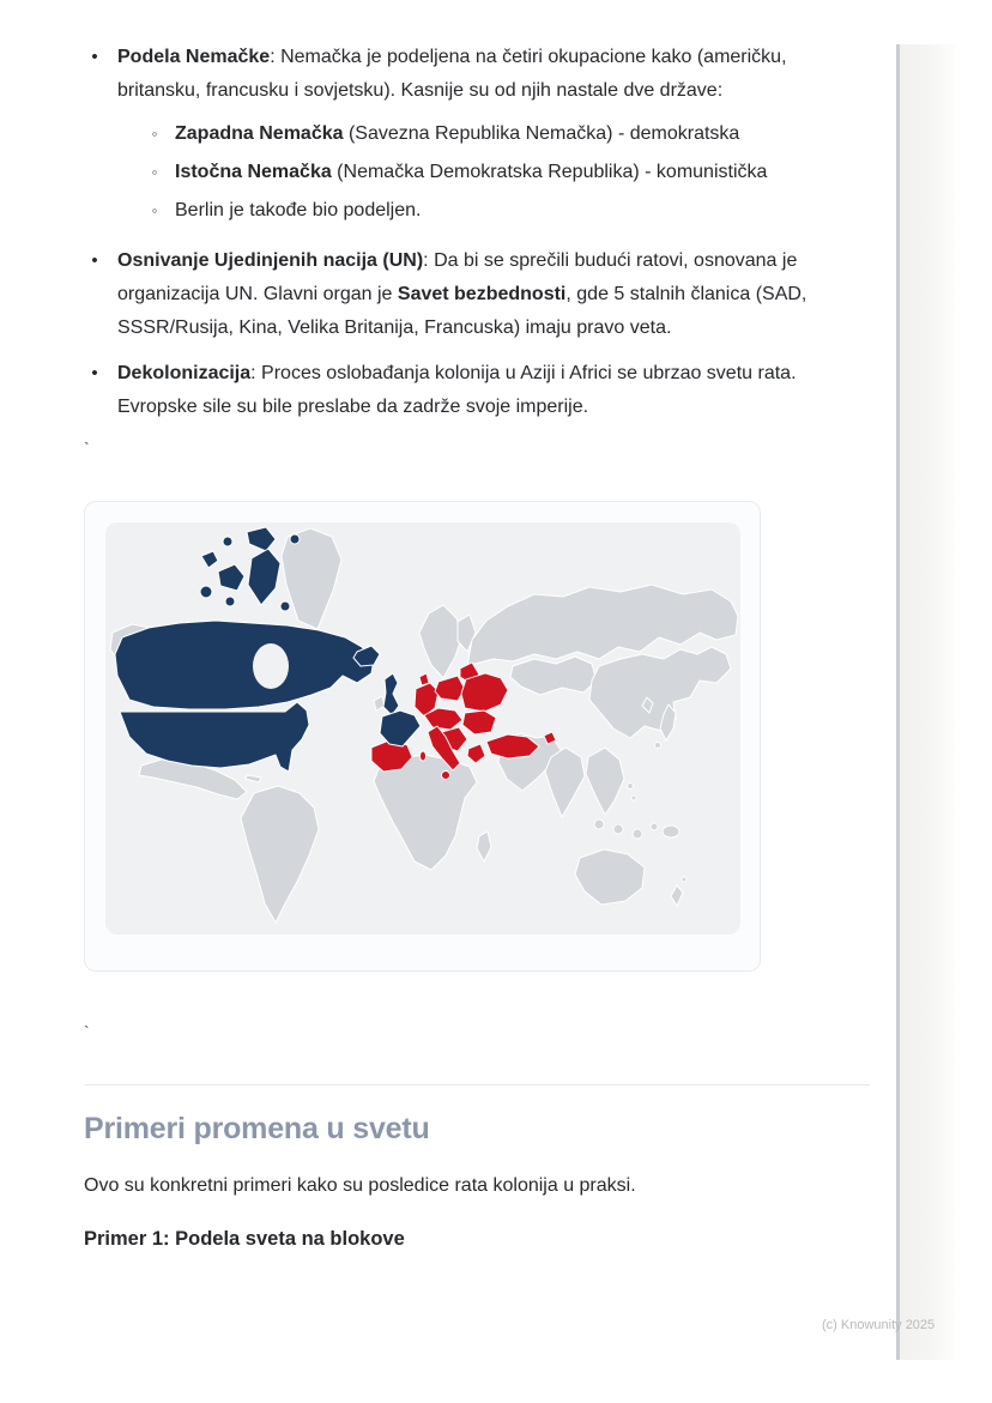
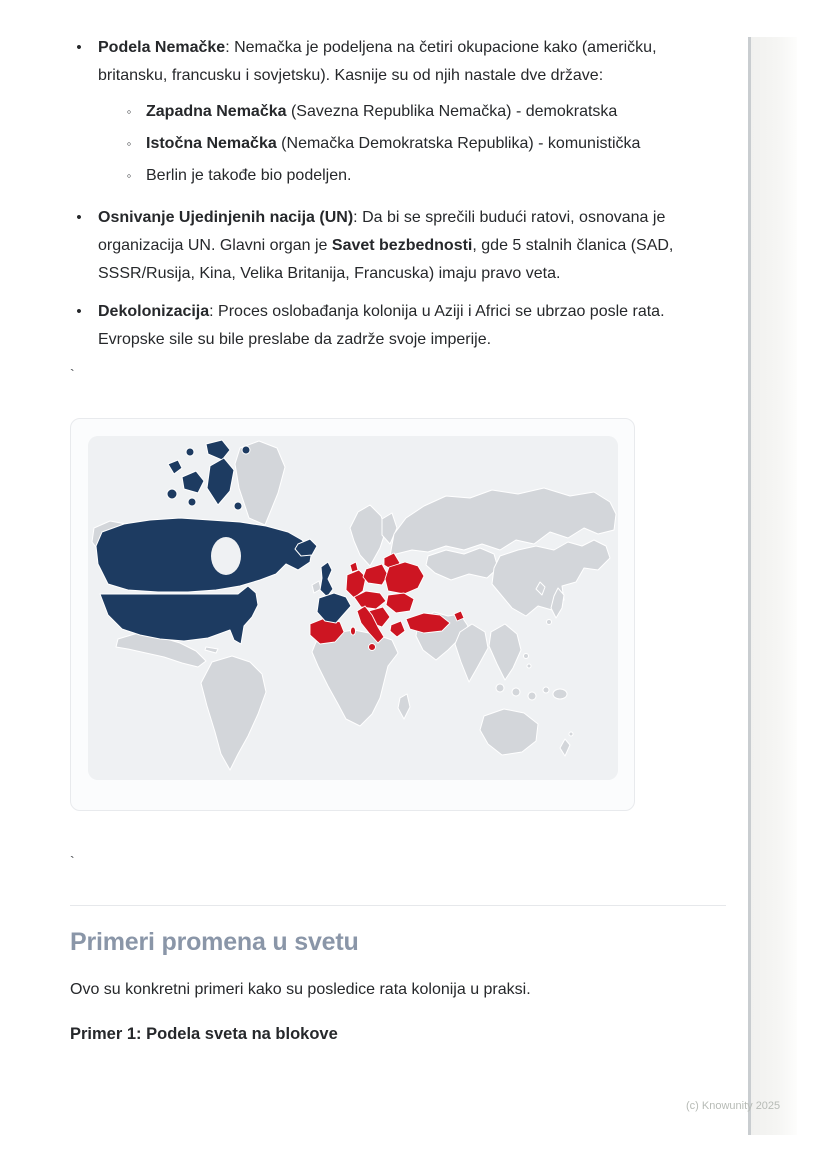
  •
  Podela Nemačke: Nemačka je podeljena na četiri okupacione kako (američku, britansku, francusku i sovjetsku). Kasnije su od njih nastale dve države:
  ◦
  Zapadna Nemačka (Savezna Republika Nemačka) - demokratska
  ◦
  Istočna Nemačka (Nemačka Demokratska Republika) - komunistička
  ◦
  Berlin je takođe bio podeljen.
  •
  Osnivanje Ujedinjenih nacija (UN): Da bi se sprečili budući ratovi, osnovana je organizacija UN. Glavni organ je Savet bezbednosti, gde 5 stalnih članica (SAD, SSSR/Rusija, Kina, Velika Britanija, Francuska) imaju pravo veta.
  •
- Dekolonizacija: Proces oslobađanja kolonija u Aziji i Africi se ubrzao svetu rata. Evropske sile su bile preslabe da zadrže svoje imperije.
+ Dekolonizacija: Proces oslobađanja kolonija u Aziji i Africi se ubrzao posle rata. Evropske sile su bile preslabe da zadrže svoje imperije.
  `
  `
  Primeri promena u svetu
  Ovo su konkretni primeri kako su posledice rata kolonija u praksi.
  Primer 1: Podela sveta na blokove
  (c) Knowunity 2025
